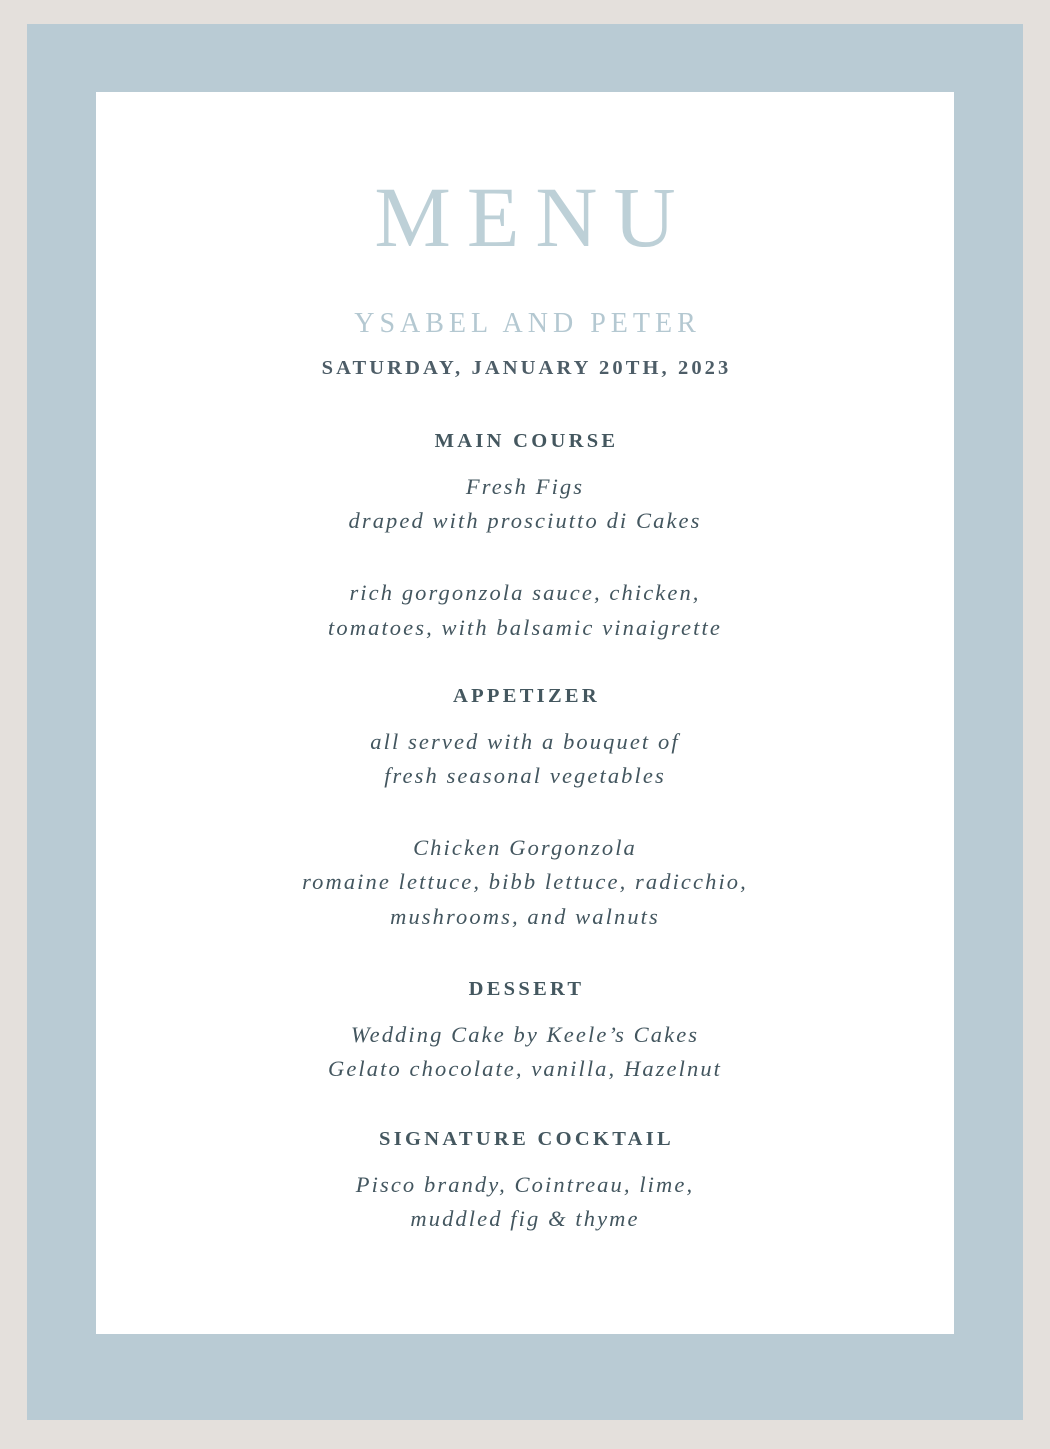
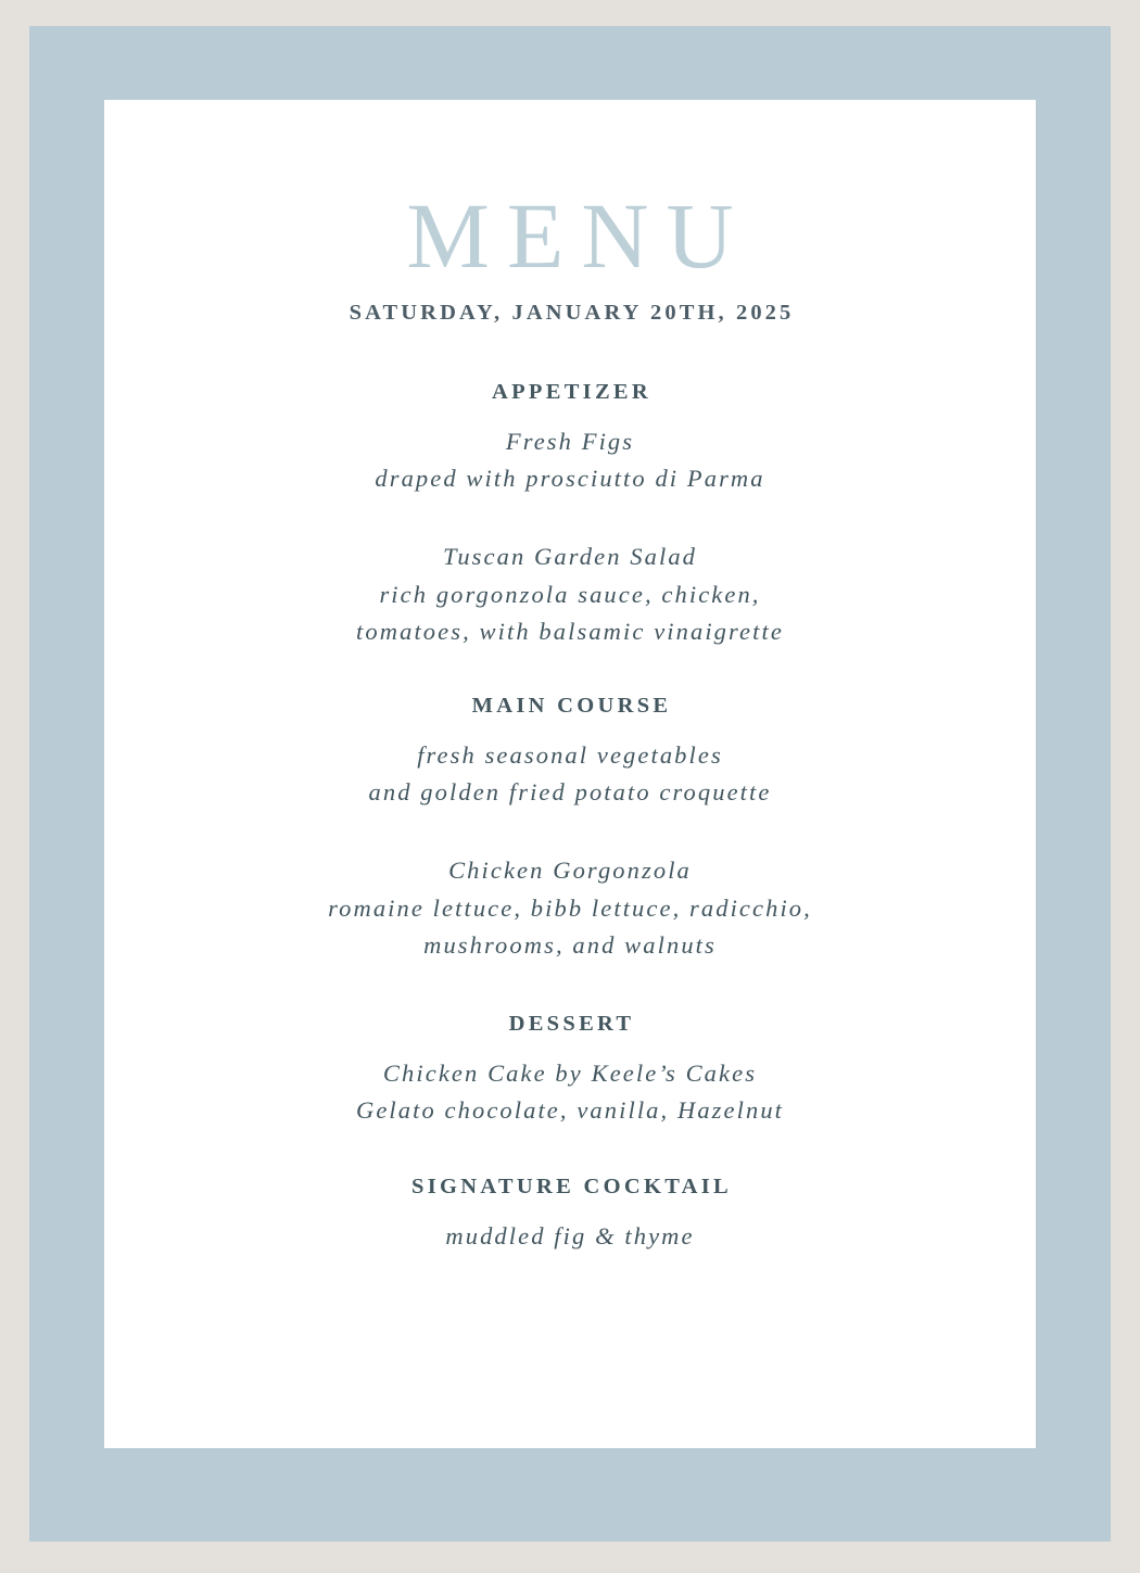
  MENU
- YSABEL AND PETER
- SATURDAY, JANUARY 20TH, 2023
+ SATURDAY, JANUARY 20TH, 2025
- MAIN COURSE
+ APPETIZER
  Fresh Figs
- draped with prosciutto di Cakes
+ draped with prosciutto di Parma
+ Tuscan Garden Salad
  rich gorgonzola sauce, chicken,
  tomatoes, with balsamic vinaigrette
- APPETIZER
+ MAIN COURSE
- all served with a bouquet of
  fresh seasonal vegetables
+ and golden fried potato croquette
  Chicken Gorgonzola
  romaine lettuce, bibb lettuce, radicchio,
  mushrooms, and walnuts
  DESSERT
- Wedding Cake by Keele’s Cakes
+ Chicken Cake by Keele’s Cakes
  Gelato chocolate, vanilla, Hazelnut
  SIGNATURE COCKTAIL
- Pisco brandy, Cointreau, lime,
  muddled fig & thyme
